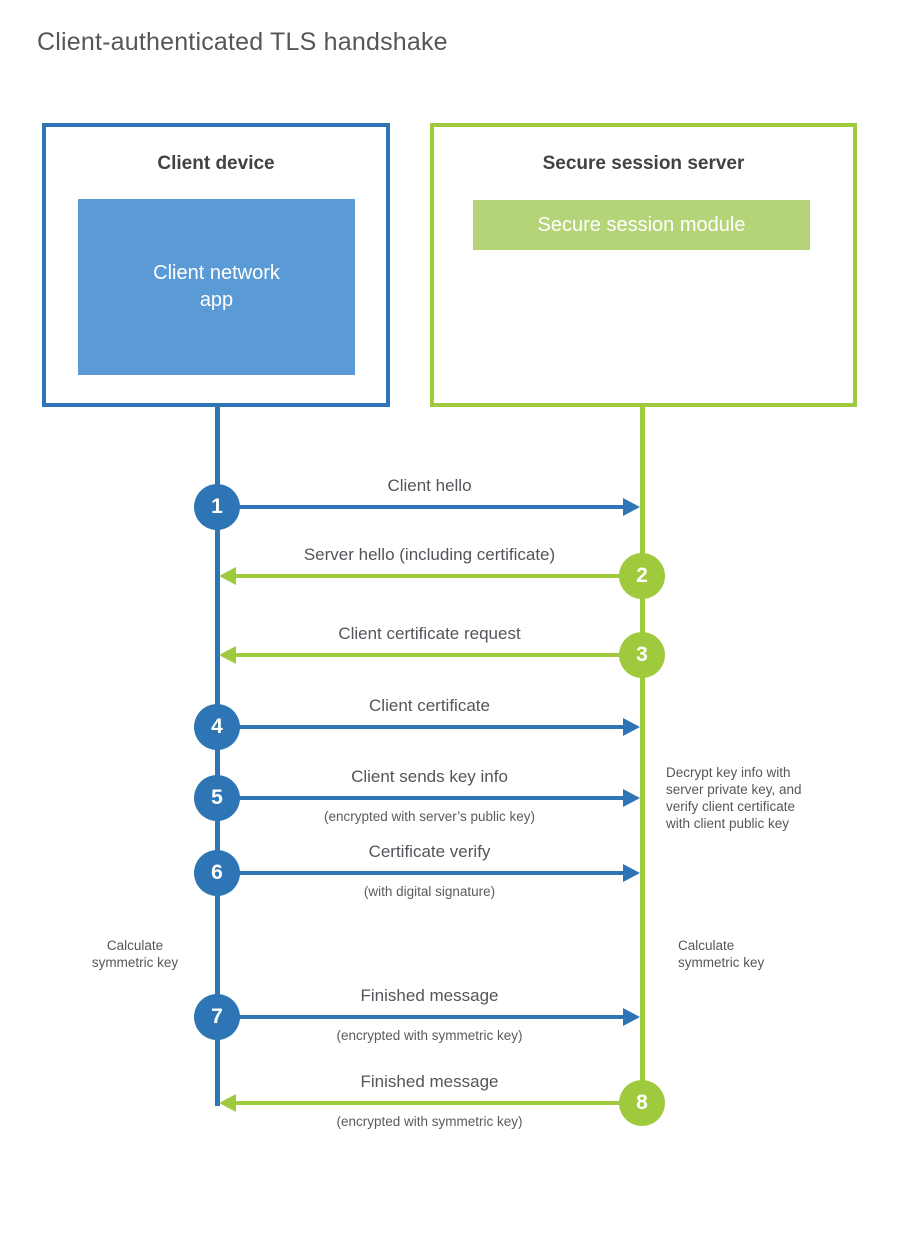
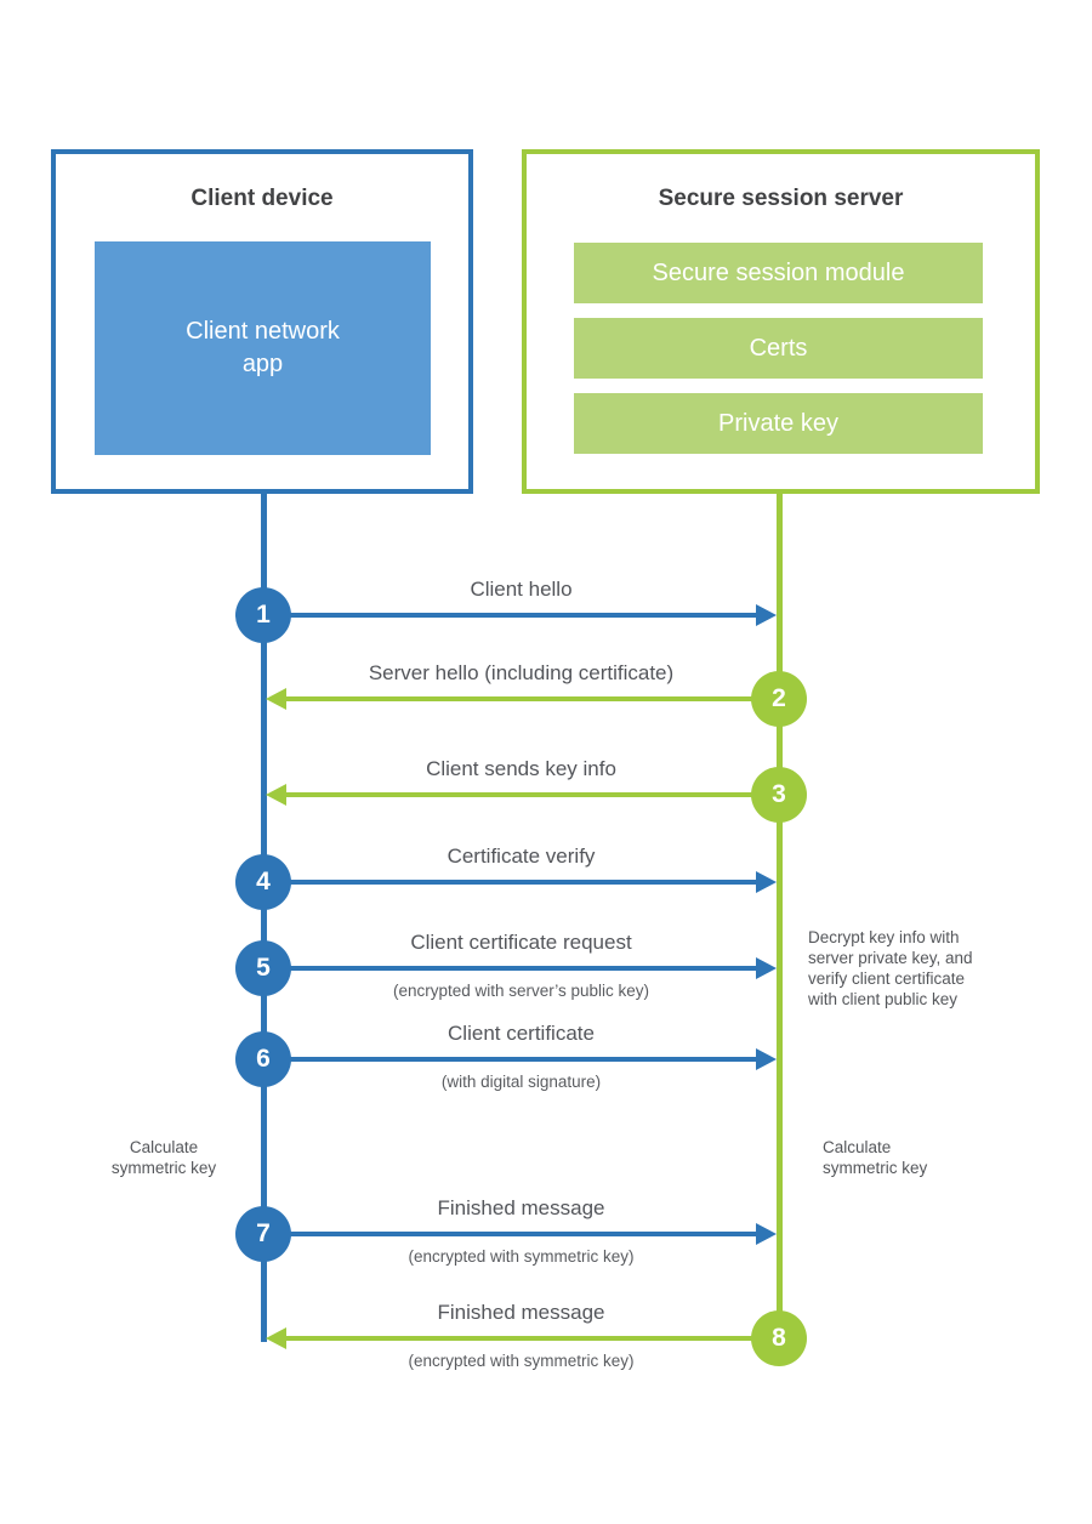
- Client-authenticated TLS handshake
  Client device
  Client network
  app
  Secure session server
  Secure session module
+ Certs
+ Private key
  Client hello
  1
  Server hello (including certificate)
  2
- Client certificate request
+ Client sends key info
  3
- Client certificate
+ Certificate verify
  4
- Client sends key info
+ Client certificate request
  (encrypted with server’s public key)
  5
- Certificate verify
+ Client certificate
  (with digital signature)
  6
  Finished message
  (encrypted with symmetric key)
  7
  Finished message
  (encrypted with symmetric key)
  8
  Decrypt key info with
  server private key, and
  verify client certificate
  with client public key
  Calculate
  symmetric key
  Calculate
  symmetric key
